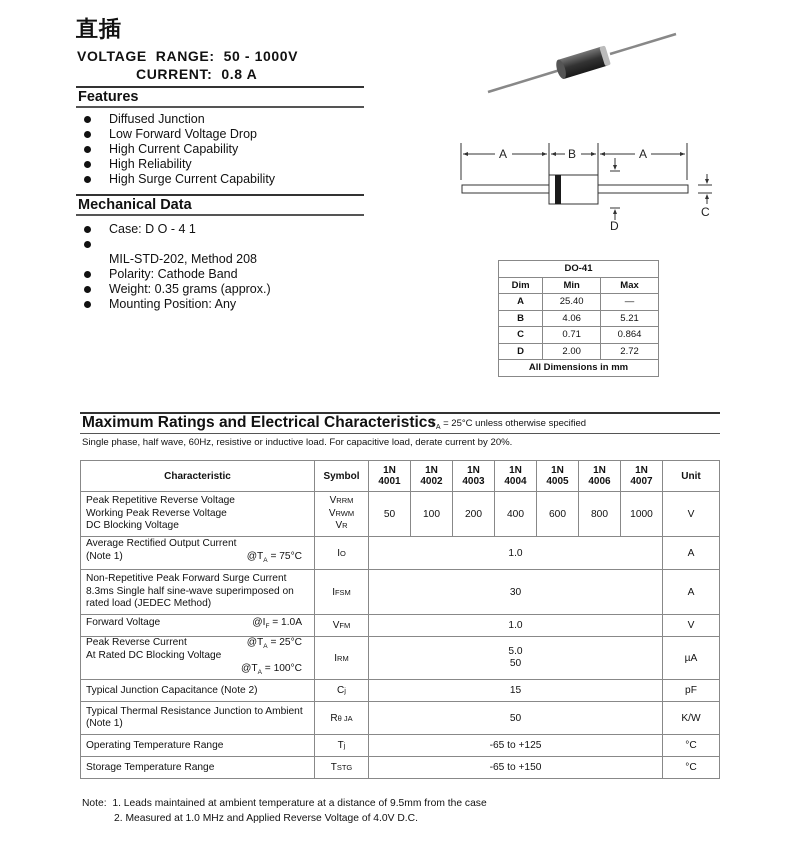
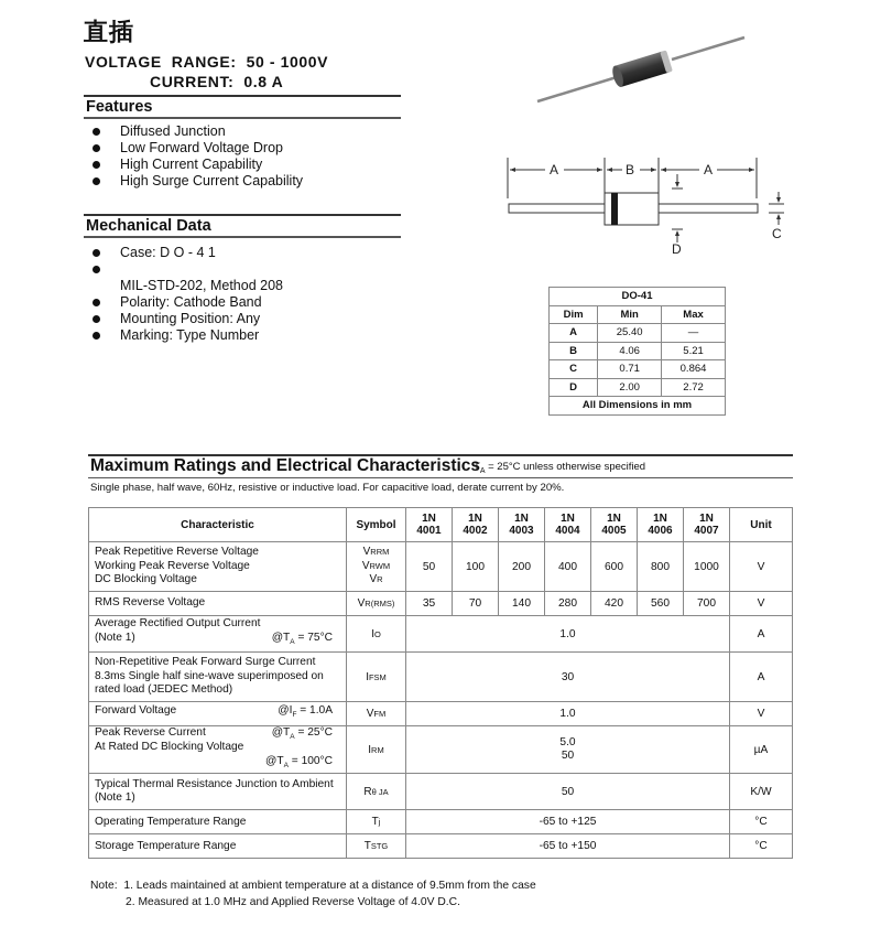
  直插
  VOLTAGE RANGE: 50 - 1000V
  CURRENT: 0.8 A
  Features
  Diffused Junction
  Low Forward Voltage Drop
  High Current Capability
- High Reliability
  High Surge Current Capability
  Mechanical Data
  Case: D O - 4 1
  MIL-STD-202, Method 208
  Polarity: Cathode Band
- Weight: 0.35 grams (approx.)
  Mounting Position: Any
+ Marking: Type Number
  A
  B
  A
  D
  C
  DO-41
  Dim	Min	Max
  A	25.40	—
  B	4.06	5.21
  C	0.71	0.864
  D	2.00	2.72
  All Dimensions in mm
  Maximum Ratings and Electrical Characteristics
  T = 25°C unless otherwise specified
  Single phase, half wave, 60Hz, resistive or inductive load. For capacitive load, derate current by 20%.
  Characteristic	Symbol	1N4001	1N4002	1N4003	1N4004	1N4005	1N4006	1N4007	Unit
  Peak Repetitive Reverse VoltageWorking Peak Reverse VoltageDC Blocking Voltage	VRRMVRWMVR	50	100	200	400	600	800	1000	V
+ RMS Reverse Voltage	VR(RMS)	35	70	140	280	420	560	700	V
  Average Rectified Output Current(Note 1) @T = 75°C	IO	1.0	A
  Non-Repetitive Peak Forward Surge Current8.3ms Single half sine-wave superimposed onrated load (JEDEC Method)	IFSM	30	A
  Forward Voltage @I = 1.0A	VFM	1.0	V
  Peak Reverse Current @T = 25°C At Rated DC Blocking Voltage@T = 100°C	IRM	5.050	µA
- Typical Junction Capacitance (Note 2)	Cj	15	pF
  Typical Thermal Resistance Junction to Ambient(Note 1)	Rθ JA	50	K/W
  Operating Temperature Range	Tj	-65 to +125	°C
  Storage Temperature Range	TSTG	-65 to +150	°C
  Note: 1. Leads maintained at ambient temperature at a distance of 9.5mm from the case
  2. Measured at 1.0 MHz and Applied Reverse Voltage of 4.0V D.C.
